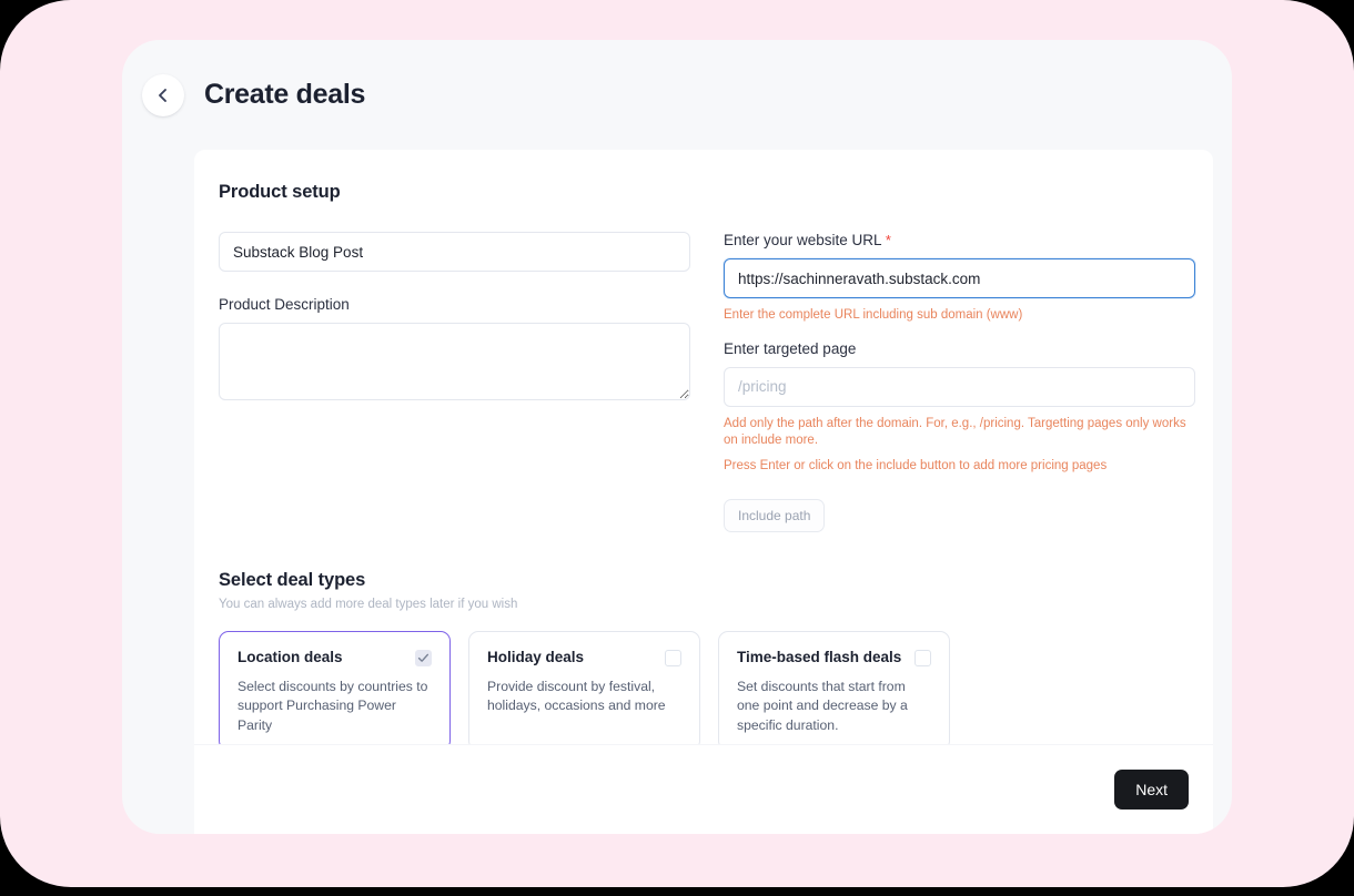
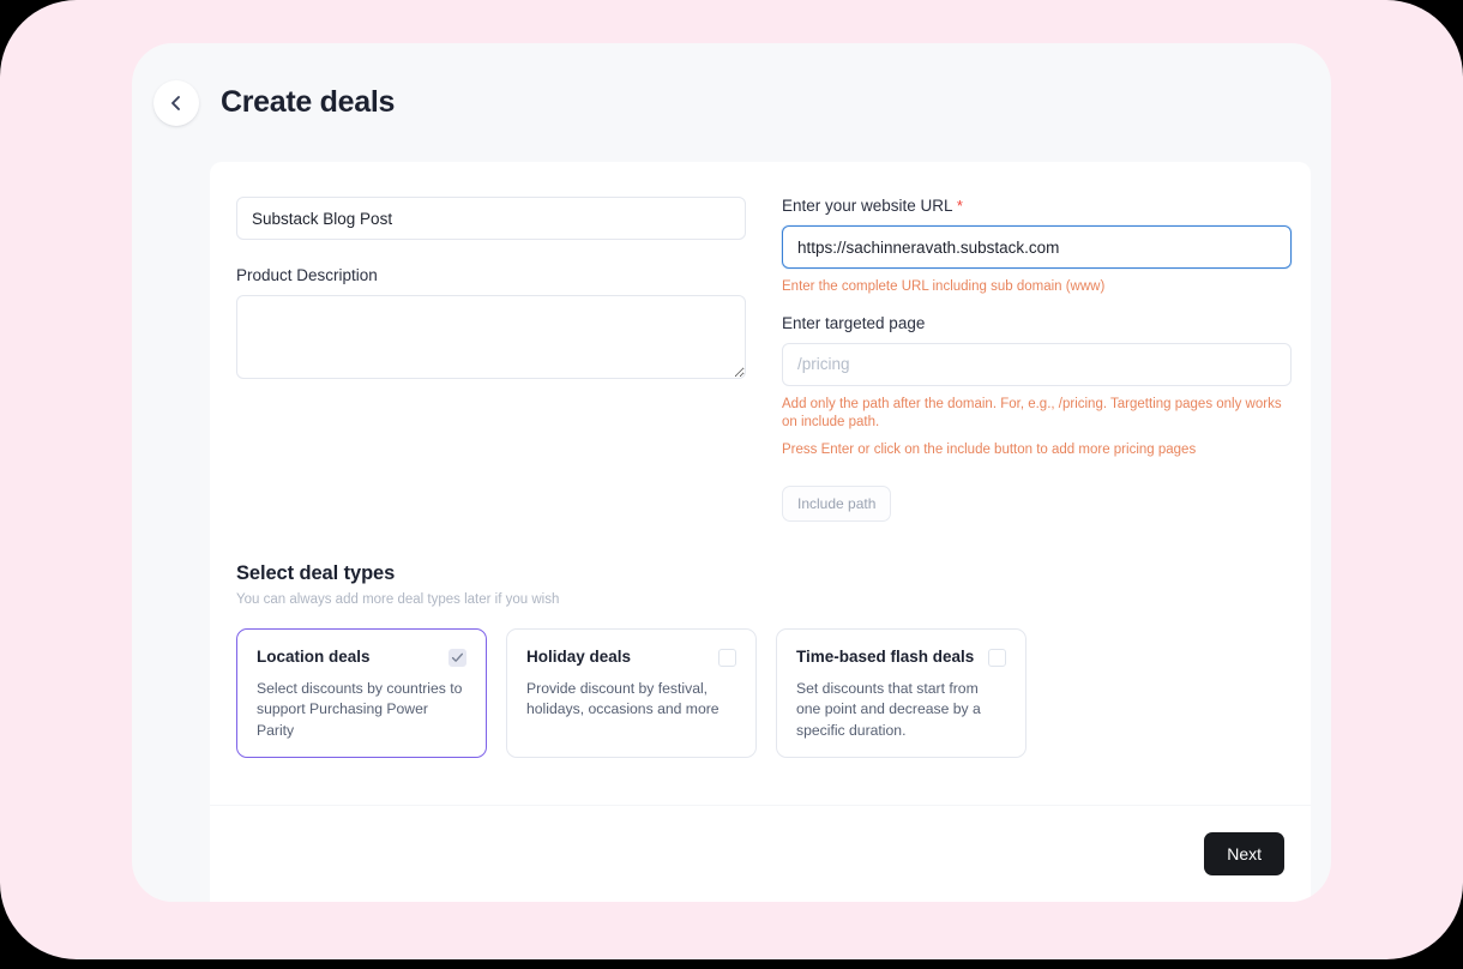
  Create deals
- Product setup
  Substack Blog Post
  Product Description
  Enter your website URL *
  https://sachinneravath.substack.com
  Enter the complete URL including sub domain (www)
  Enter targeted page
  /pricing
- Add only the path after the domain. For, e.g., /pricing. Targetting pages only works on include more.
+ Add only the path after the domain. For, e.g., /pricing. Targetting pages only works on include path.
  Press Enter or click on the include button to add more pricing pages
  Include path
  Select deal types
  You can always add more deal types later if you wish
  Location deals
  Select discounts by countries to support Purchasing Power Parity
  Holiday deals
  Provide discount by festival, holidays, occasions and more
  Time-based flash deals
  Set discounts that start from one point and decrease by a specific duration.
  Next
